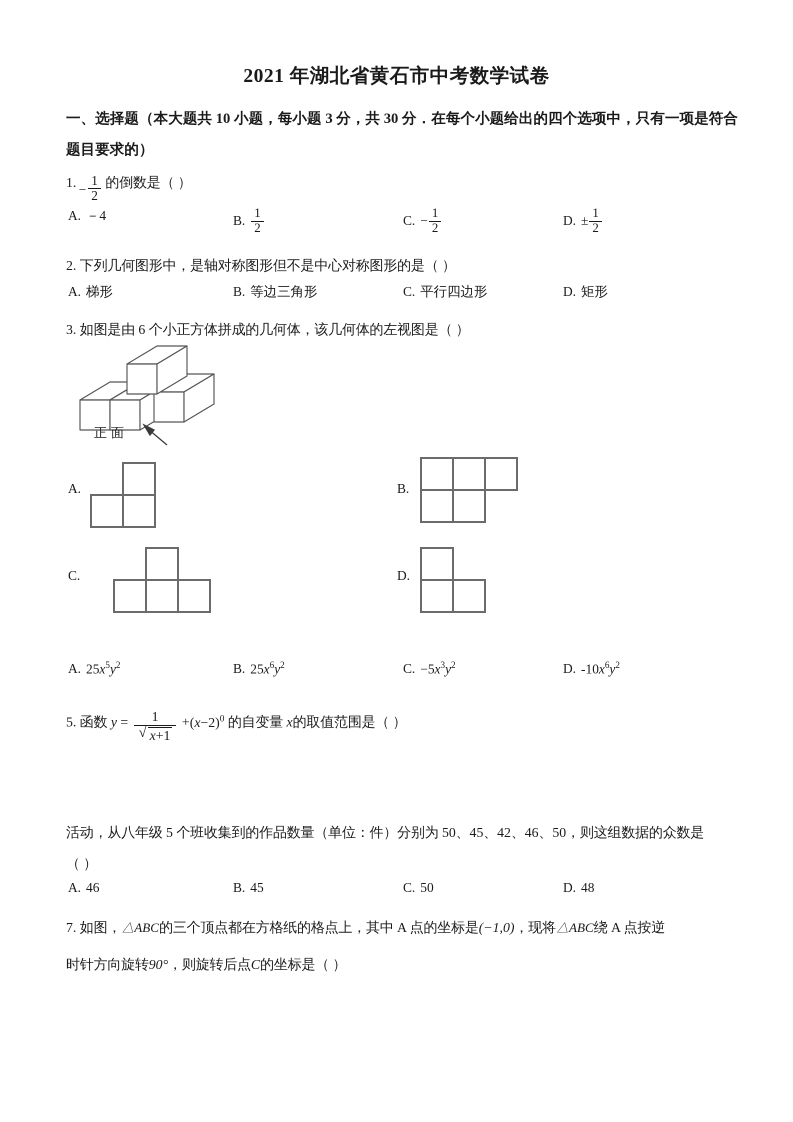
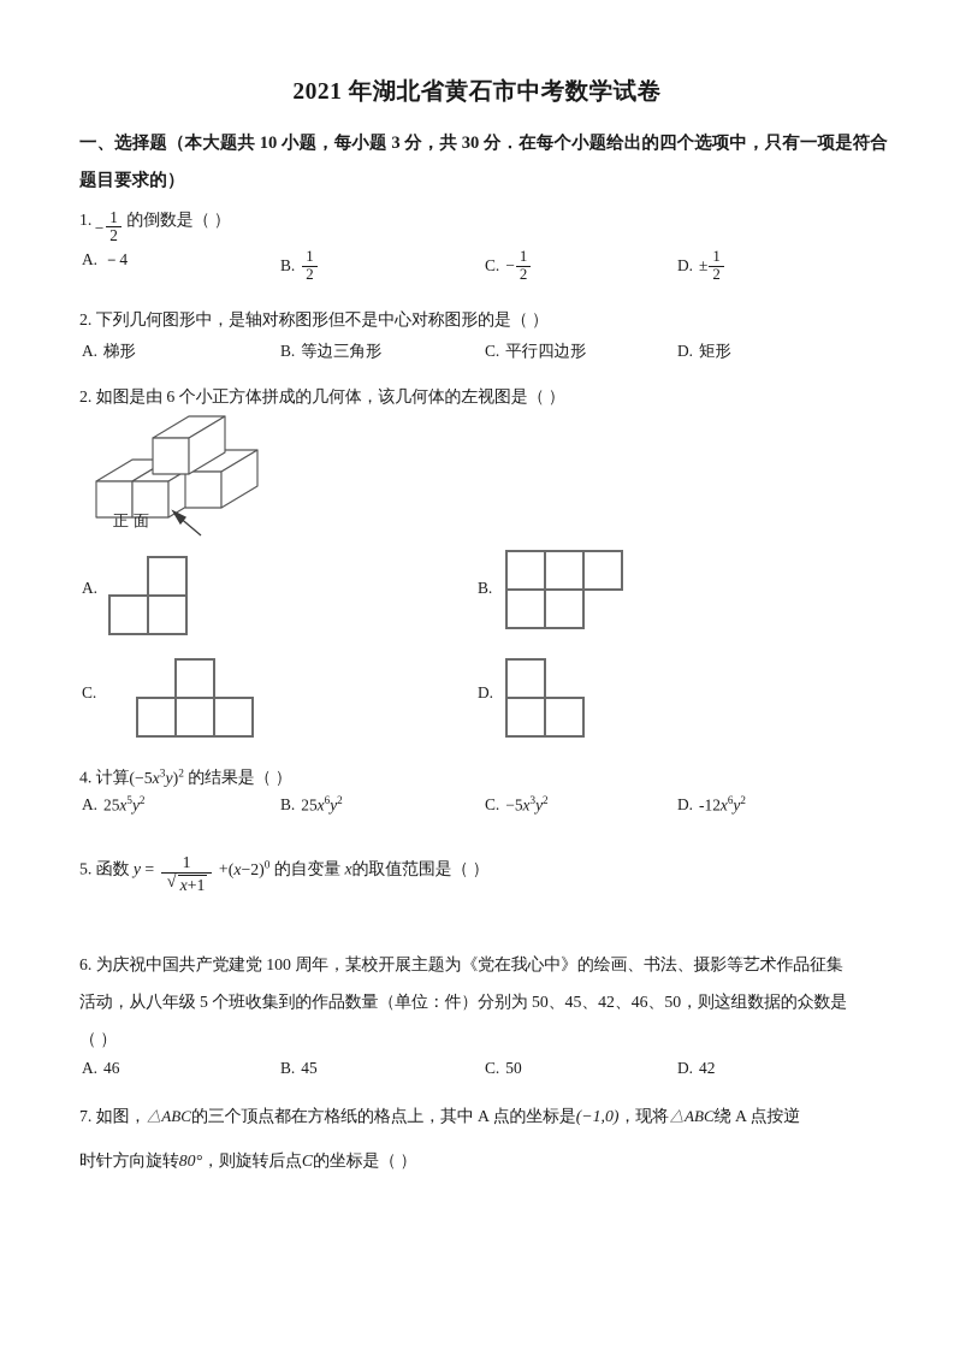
  2021 年湖北省黄石市中考数学试卷
  一、选择题（本大题共 10 小题，每小题 3 分，共 30 分．在每个小题给出的四个选项中，只有一项是符合题目要求的）
  1. −
  1
  2
  的倒数是（ ）
  A. －4
  B.
  1
  2
  C. −
  1
  2
  D. ±
  1
  2
  2. 下列几何图形中，是轴对称图形但不是中心对称图形的是（ ）
  A. 梯形
  B. 等边三角形
  C. 平行四边形
  D. 矩形
- 3. 如图是由 6 个小正方体拼成的几何体，该几何体的左视图是（ ）
+ 2. 如图是由 6 个小正方体拼成的几何体，该几何体的左视图是（ ）
  正面
  A.
  B.
  C.
  D.
+ 4. 计算(−5x3y)2 的结果是（ ）
  A. 25x5y2
  B. 25x6y2
  C. −5x3y2
- D. -10x6y2
+ D. -12x6y2
  5. 函数 y =
  1
  √
  x+1
  +(x−2)0 的自变量 x的取值范围是（ ）
+ 6. 为庆祝中国共产党建党 100 周年，某校开展主题为《党在我心中》的绘画、书法、摄影等艺术作品征集
  活动，从八年级 5 个班收集到的作品数量（单位：件）分别为 50、45、42、46、50，则这组数据的众数是
  （ ）
  A. 46
  B. 45
  C. 50
- D. 48
+ D. 42
  7. 如图，△ABC的三个顶点都在方格纸的格点上，其中 A 点的坐标是(−1,0)，现将△ABC绕 A 点按逆
- 时针方向旋转90°，则旋转后点C的坐标是（ ）
+ 时针方向旋转80°，则旋转后点C的坐标是（ ）
